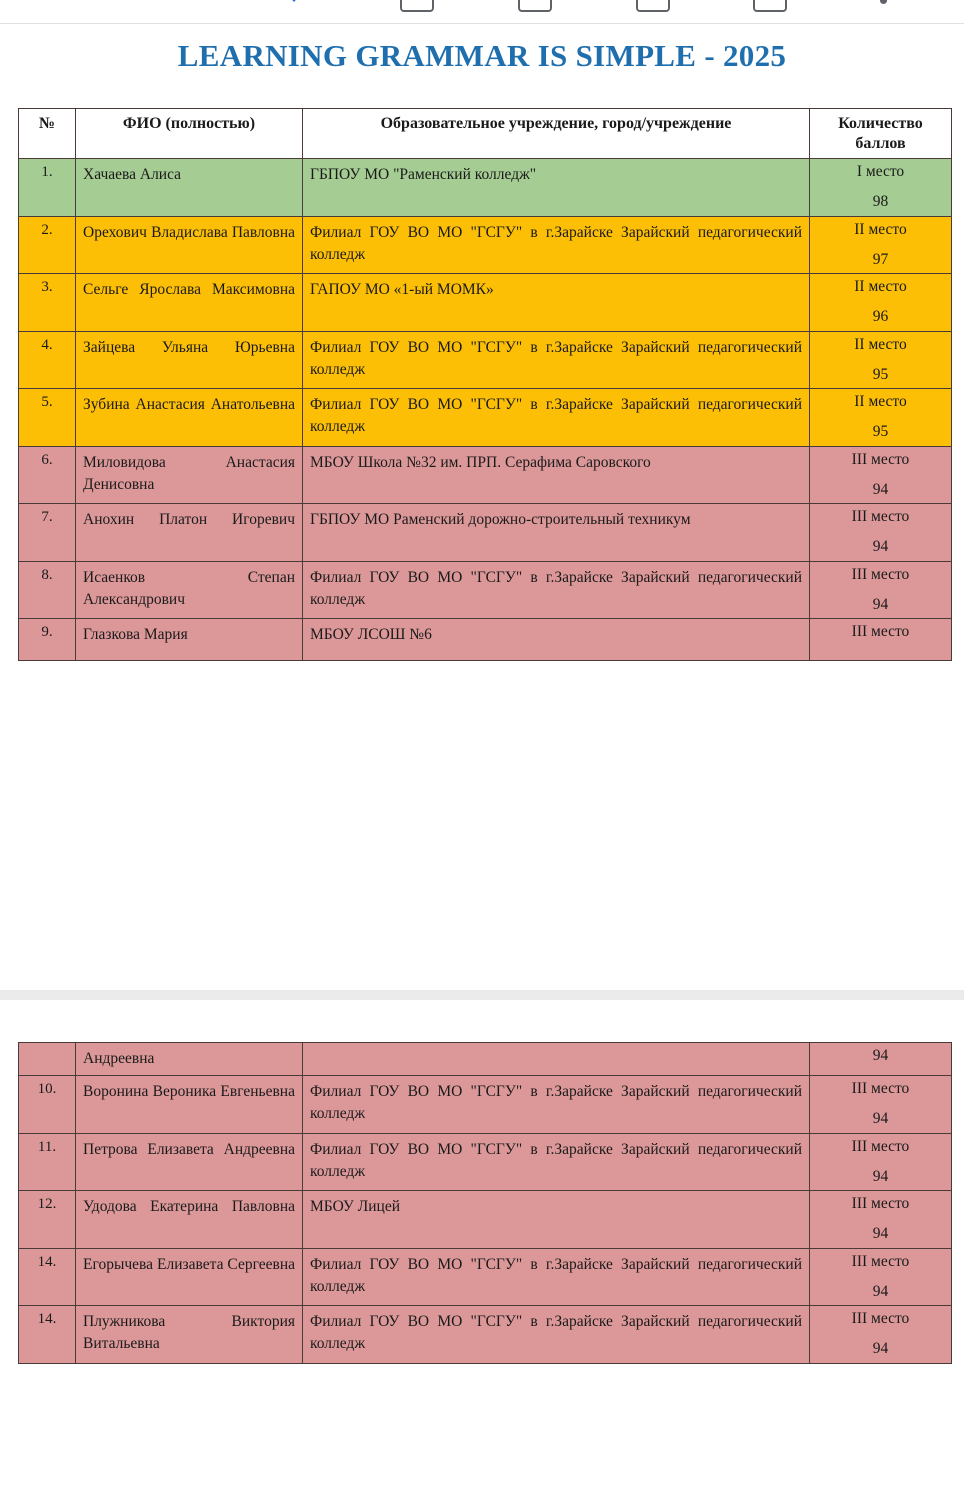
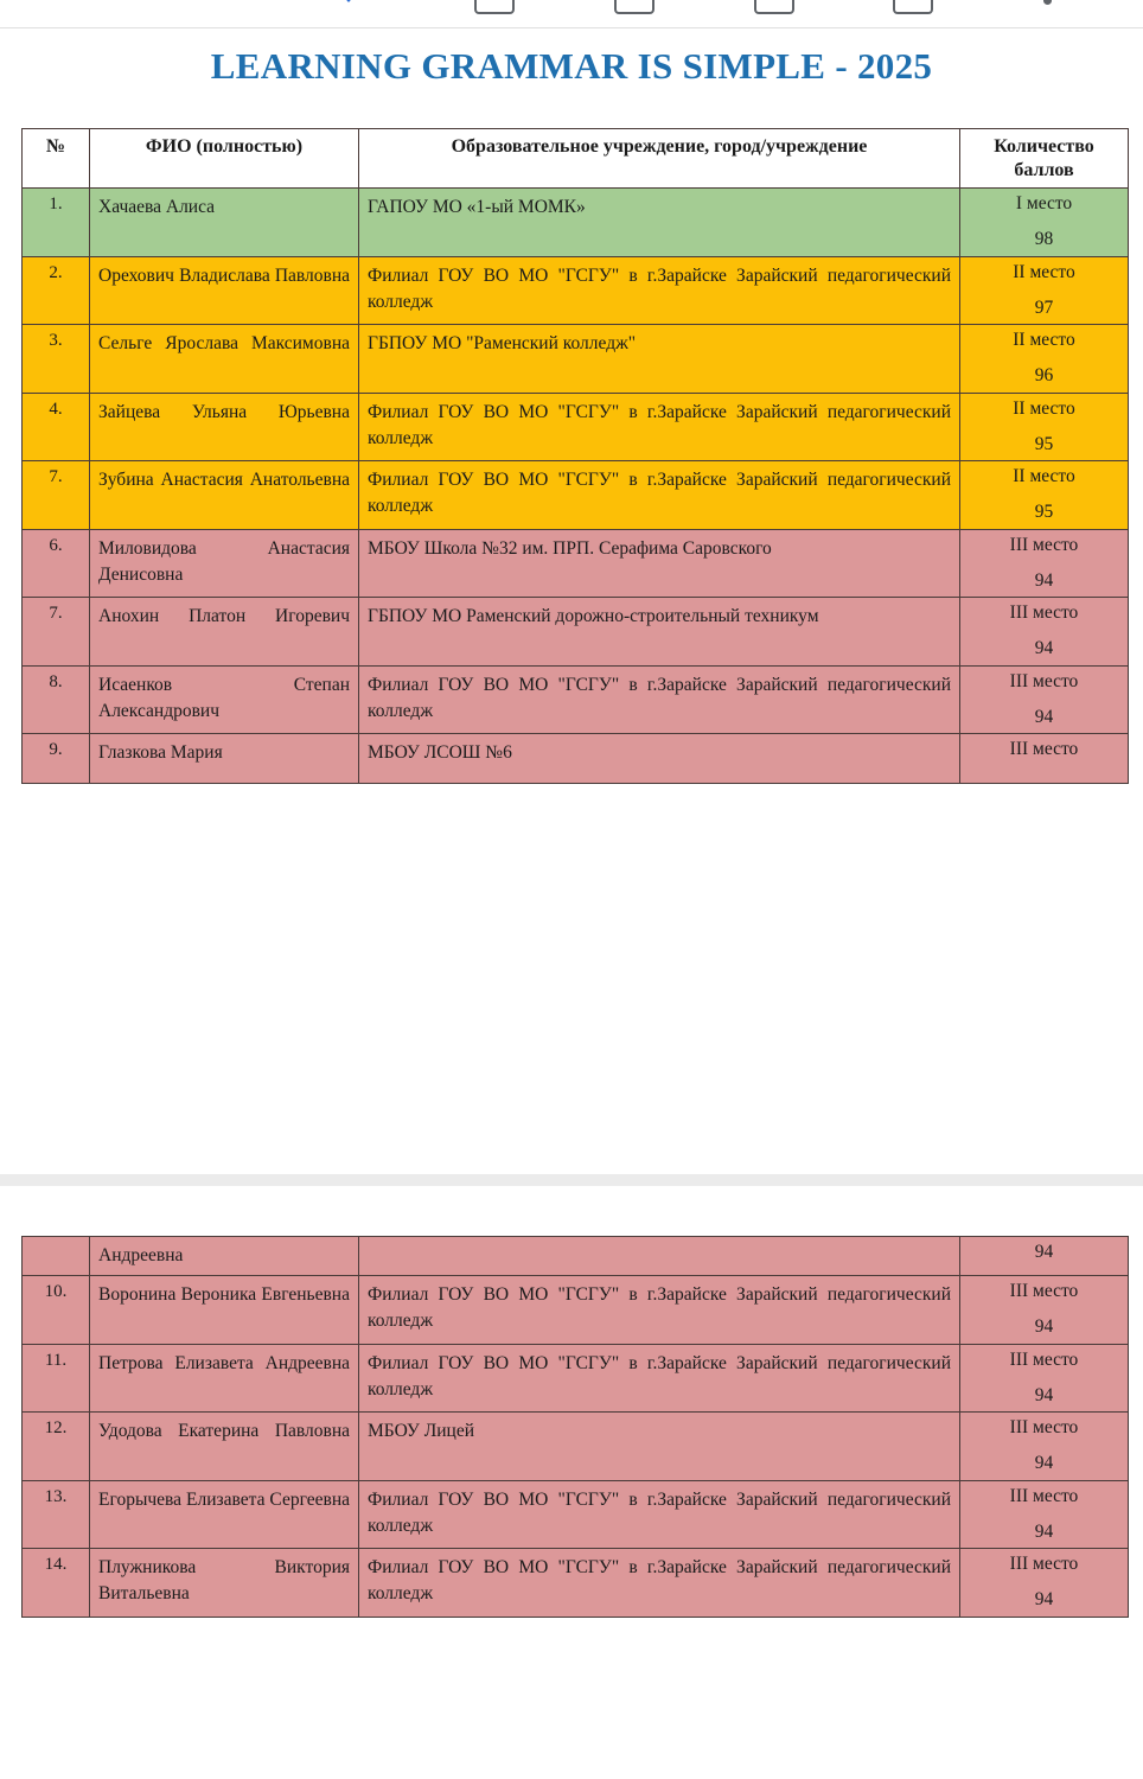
  LEARNING GRAMMAR IS SIMPLE - 2025
  №	ФИО (полностью)	Образовательное учреждение, город/учреждение	Количество баллов
- 1.	Хачаева Алиса	ГБПОУ МО "Раменский колледж"	I место98
+ 1.	Хачаева Алиса	ГАПОУ МО «1-ый МОМК»	I место98
  2.	Орехович Владислава Павловна	Филиал ГОУ ВО МО "ГСГУ" в г.Зарайске Зарайский педагогический колледж	II место97
- 3.	Сельге Ярослава Максимовна	ГАПОУ МО «1-ый МОМК»	II место96
+ 3.	Сельге Ярослава Максимовна	ГБПОУ МО "Раменский колледж"	II место96
  4.	Зайцева Ульяна Юрьевна	Филиал ГОУ ВО МО "ГСГУ" в г.Зарайске Зарайский педагогический колледж	II место95
- 5.	Зубина Анастасия Анатольевна	Филиал ГОУ ВО МО "ГСГУ" в г.Зарайске Зарайский педагогический колледж	II место95
+ 7.	Зубина Анастасия Анатольевна	Филиал ГОУ ВО МО "ГСГУ" в г.Зарайске Зарайский педагогический колледж	II место95
  6.	Миловидова Анастасия Денисовна	МБОУ Школа №32 им. ПРП. Серафима Саровского	III место94
  7.	Анохин Платон Игоревич	ГБПОУ МО Раменский дорожно-строительный техникум	III место94
  8.	Исаенков Степан Александрович	Филиал ГОУ ВО МО "ГСГУ" в г.Зарайске Зарайский педагогический колледж	III место94
  9.	Глазкова Мария	МБОУ ЛСОШ №6	III место
  	Андреевна		94
  10.	Воронина Вероника Евгеньевна	Филиал ГОУ ВО МО "ГСГУ" в г.Зарайске Зарайский педагогический колледж	III место94
  11.	Петрова Елизавета Андреевна	Филиал ГОУ ВО МО "ГСГУ" в г.Зарайске Зарайский педагогический колледж	III место94
  12.	Удодова Екатерина Павловна	МБОУ Лицей	III место94
- 14.	Егорычева Елизавета Сергеевна	Филиал ГОУ ВО МО "ГСГУ" в г.Зарайске Зарайский педагогический колледж	III место94
+ 13.	Егорычева Елизавета Сергеевна	Филиал ГОУ ВО МО "ГСГУ" в г.Зарайске Зарайский педагогический колледж	III место94
  14.	Плужникова Виктория Витальевна	Филиал ГОУ ВО МО "ГСГУ" в г.Зарайске Зарайский педагогический колледж	III место94
